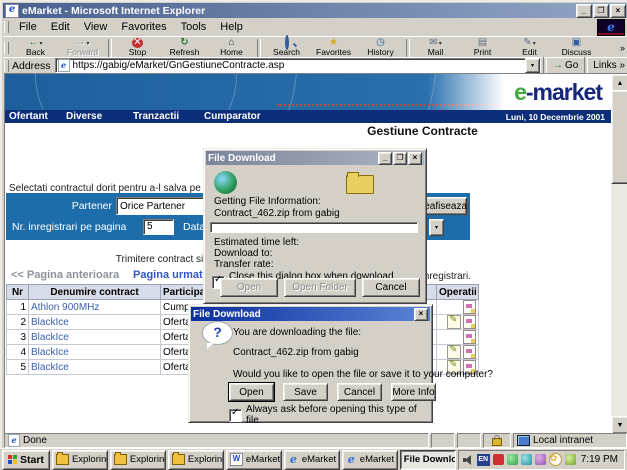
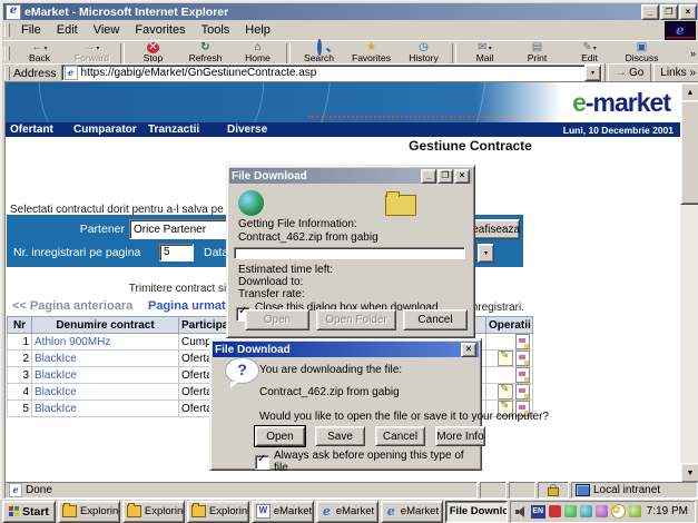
  e
  eMarket - Microsoft Internet Explorer
  _
  ❐
  ×
  File
  Edit
  View
  Favorites
  Tools
  Help
  e
  Back
  Forward
  ✕
  Stop
  ↻
  Refresh
  ⌂
  Home
  Search
  ★
  Favorites
  ◷
  History
  Mail
  ▤
  Print
  Edit
  ▣
  Discuss
  »
  Address
  e
  https://gabig/eMarket/GnGestiuneContracte.asp
  →
  Go
  Links »
  e-market
  Ofertant
- Diverse
+ Cumparator
  Tranzactii
- Cumparator
+ Diverse
  Luni, 10 Decembrie 2001
  Gestiune Contracte
  Selectati contractul dorit pentru a-l salva pe
  Partener
  Orice Partener
  afiseaza
  Nr. inregistrari pe pagina
  5
  Dat
  << Pagina anterioara
  registrari.
  Nr	Denumire contract	Particip		Operatii
  1	Athlon 900MHz	Cump
  2	BlackIce	Ofert
  3	BlackIce	Ofert
  4	BlackIce	Ofert
  5	BlackIce	Ofert
  e
  Done
  Local intranet
  File Download
  _
  ❐
  ×
  Getting File Information:
  Contract_462.zip from gabig
  Estimated time left:
  Download to:
  Transfer rate:
  Close this dialog box when download
  Open
  Open Folder
  Cancel
  File Download
  ×
  ?
  You are downloading the file:
  Contract_462.zip from gabig
  Would you like to open the file or save it to your computer?
  Open
  Save
  Cancel
  More Info
  Always ask before opening this type of file
  Start
  W
  e
  e
  File Downlo
  7:19 PM
